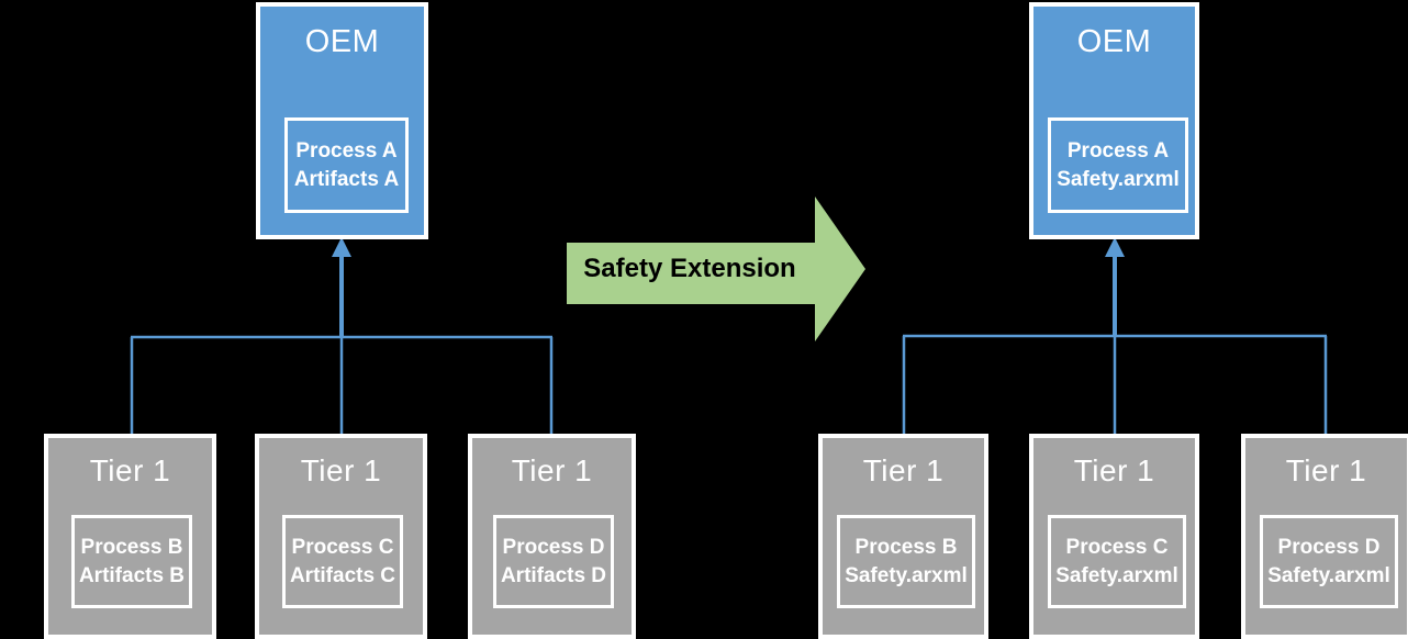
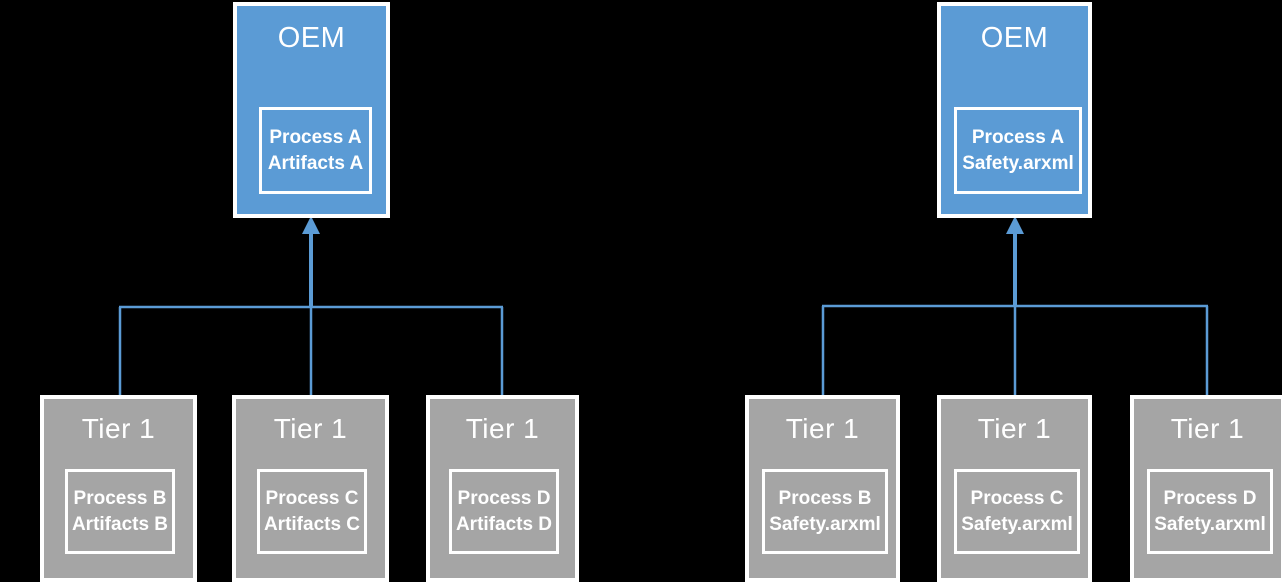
  OEM
  Process A
  Artifacts A
  OEM
  Process A
  Safety.arxml
- Safety Extension
  Tier 1
  Process B
  Artifacts B
  Tier 1
  Process C
  Artifacts C
  Tier 1
  Process D
  Artifacts D
  Tier 1
  Process B
  Safety.arxml
  Tier 1
  Process C
  Safety.arxml
  Tier 1
  Process D
  Safety.arxml
